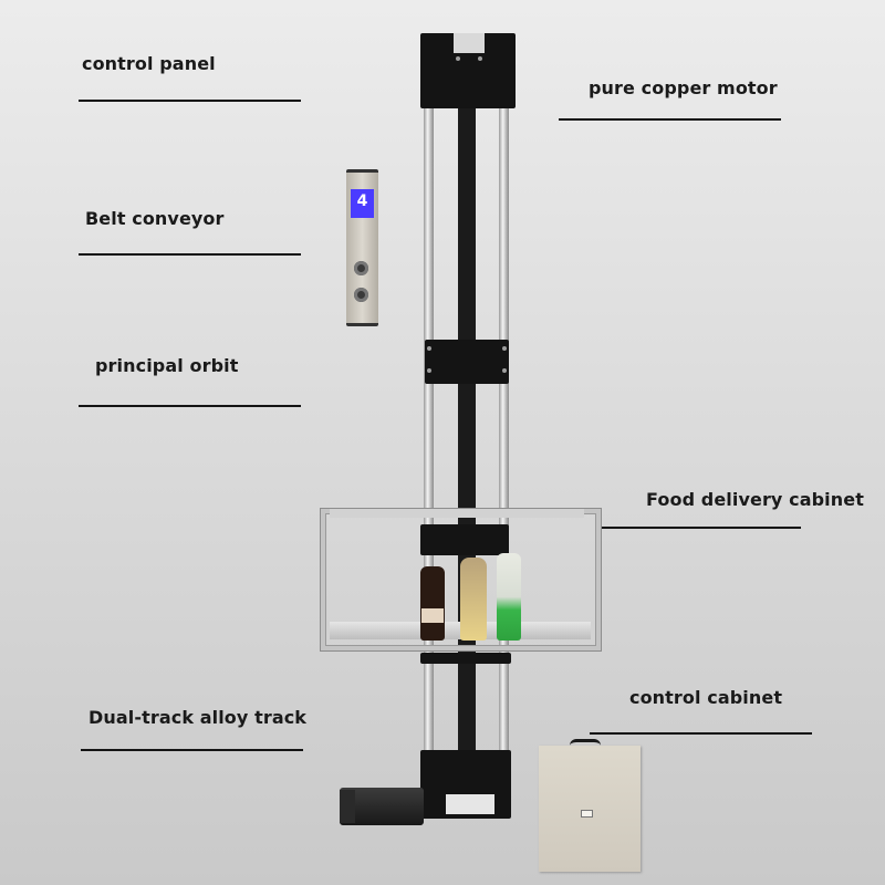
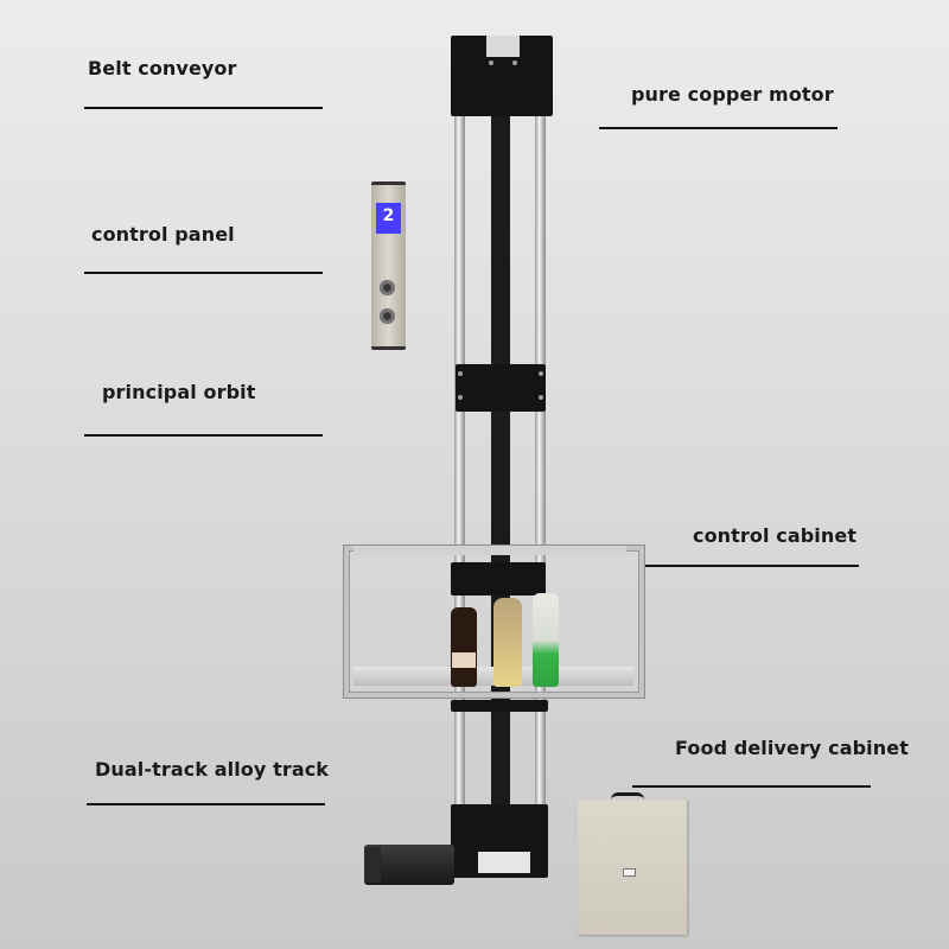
- control panel
+ Belt conveyor
  pure copper motor
- Belt conveyor
+ control panel
  principal orbit
- Food delivery cabinet
+ control cabinet
  Dual-track alloy track
- control cabinet
+ Food delivery cabinet
- 4
+ 2
